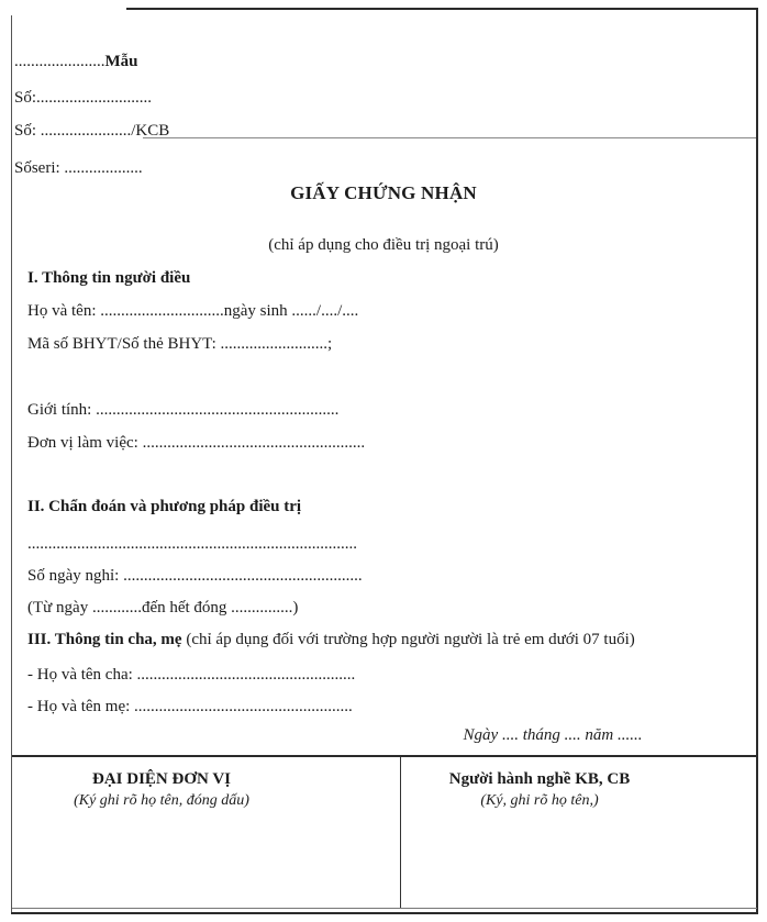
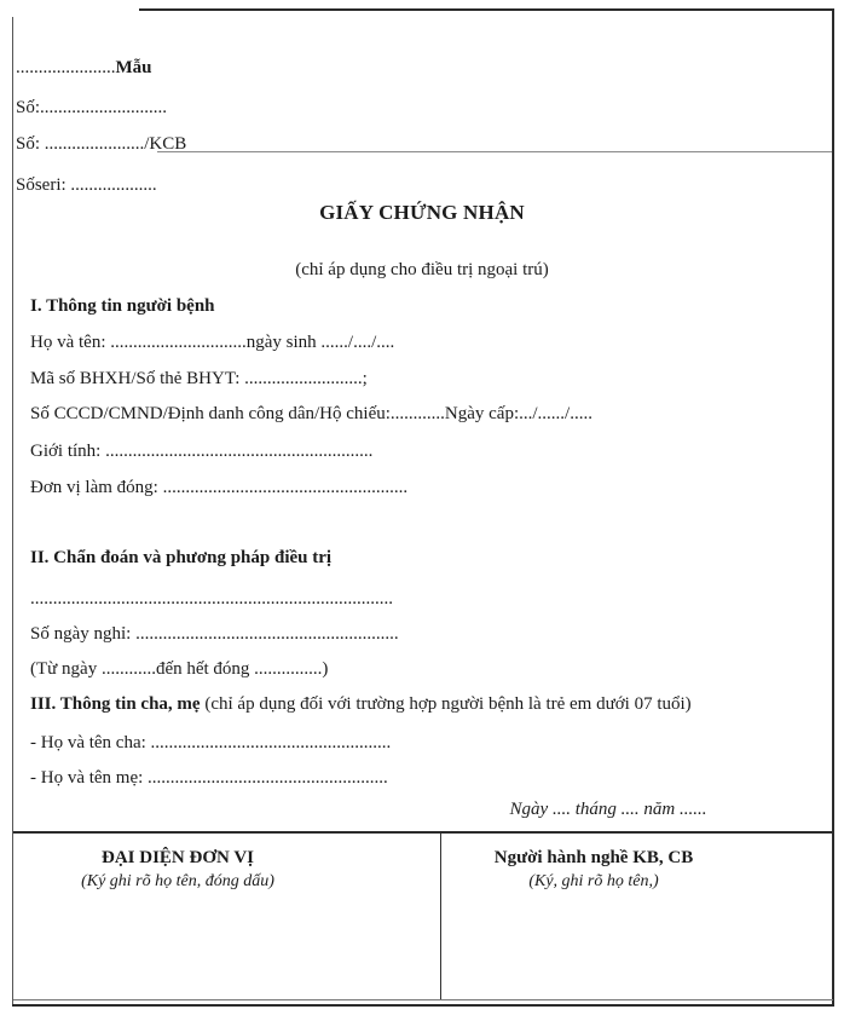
  ......................Mẫu
  Số:............................
  Số: ....................../KCB
  Sốseri: ...................
  GIẤY CHỨNG NHẬN
  (chỉ áp dụng cho điều trị ngoại trú)
- I. Thông tin người điều
+ I. Thông tin người bệnh
  Họ và tên: ..............................ngày sinh ....../..../....
- Mã số BHYT/Số thẻ BHYT: ..........................;
+ Mã số BHXH/Số thẻ BHYT: ..........................;
+ Số CCCD/CMND/Định danh công dân/Hộ chiếu:............Ngày cấp:.../....../.....
  Giới tính: ...........................................................
- Đơn vị làm việc: ......................................................
+ Đơn vị làm đóng: ......................................................
  II. Chẩn đoán và phương pháp điều trị
  ................................................................................
  Số ngày nghỉ: ..........................................................
  (Từ ngày ............đến hết đóng ...............)
- III. Thông tin cha, mẹ (chỉ áp dụng đối với trường hợp người người là trẻ em dưới 07 tuổi)
+ III. Thông tin cha, mẹ (chỉ áp dụng đối với trường hợp người bệnh là trẻ em dưới 07 tuổi)
  - Họ và tên cha: .....................................................
  - Họ và tên mẹ: .....................................................
  Ngày .... tháng .... năm ......
  ĐẠI DIỆN ĐƠN VỊ
  (Ký ghi rõ họ tên, đóng dấu)
  Người hành nghề KB, CB
  (Ký, ghi rõ họ tên,)
